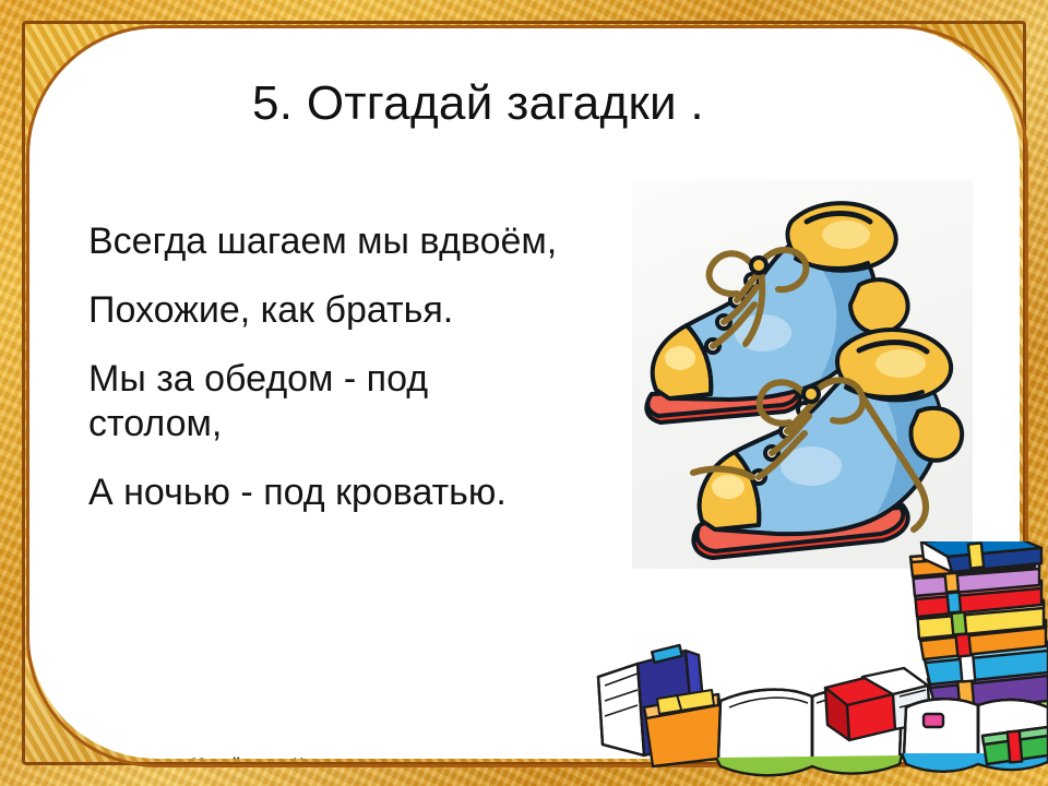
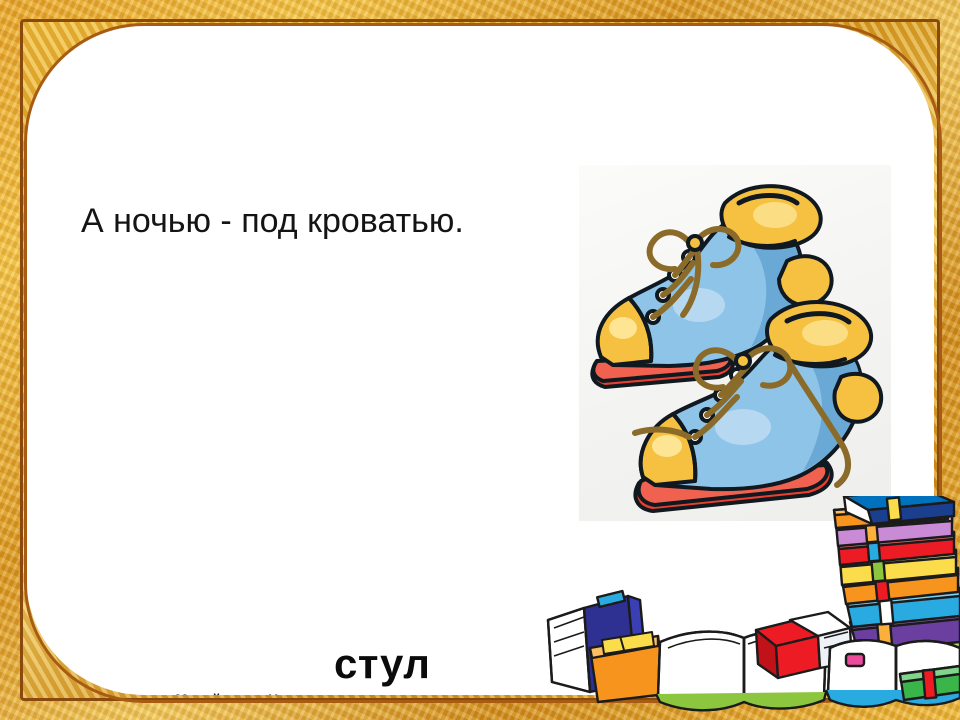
- 5. Отгадай загадки .
- Всегда шагаем мы вдвоём,
- Похожие, как братья.
- Мы за обедом - под столом,
  А ночью - под кроватью.
+ стул
